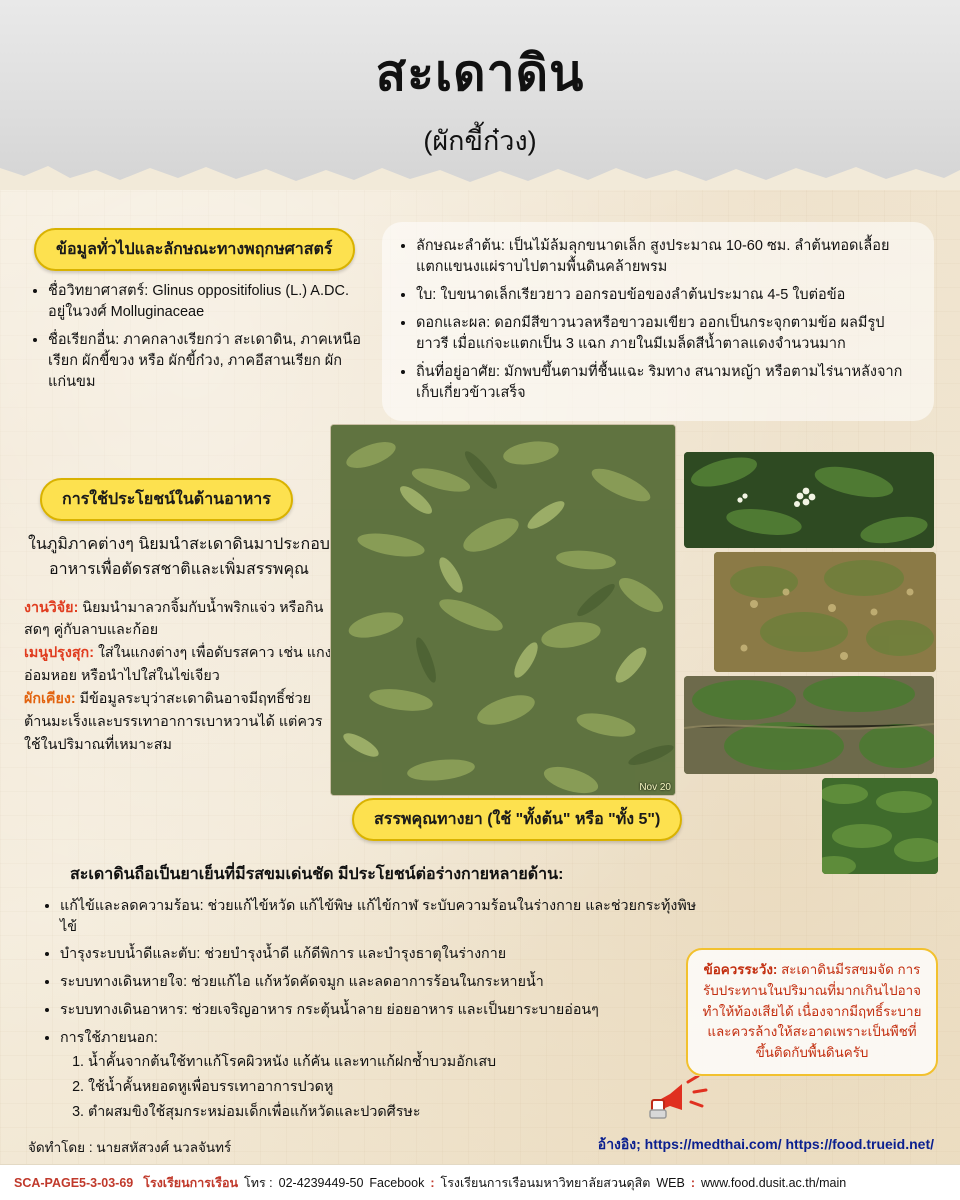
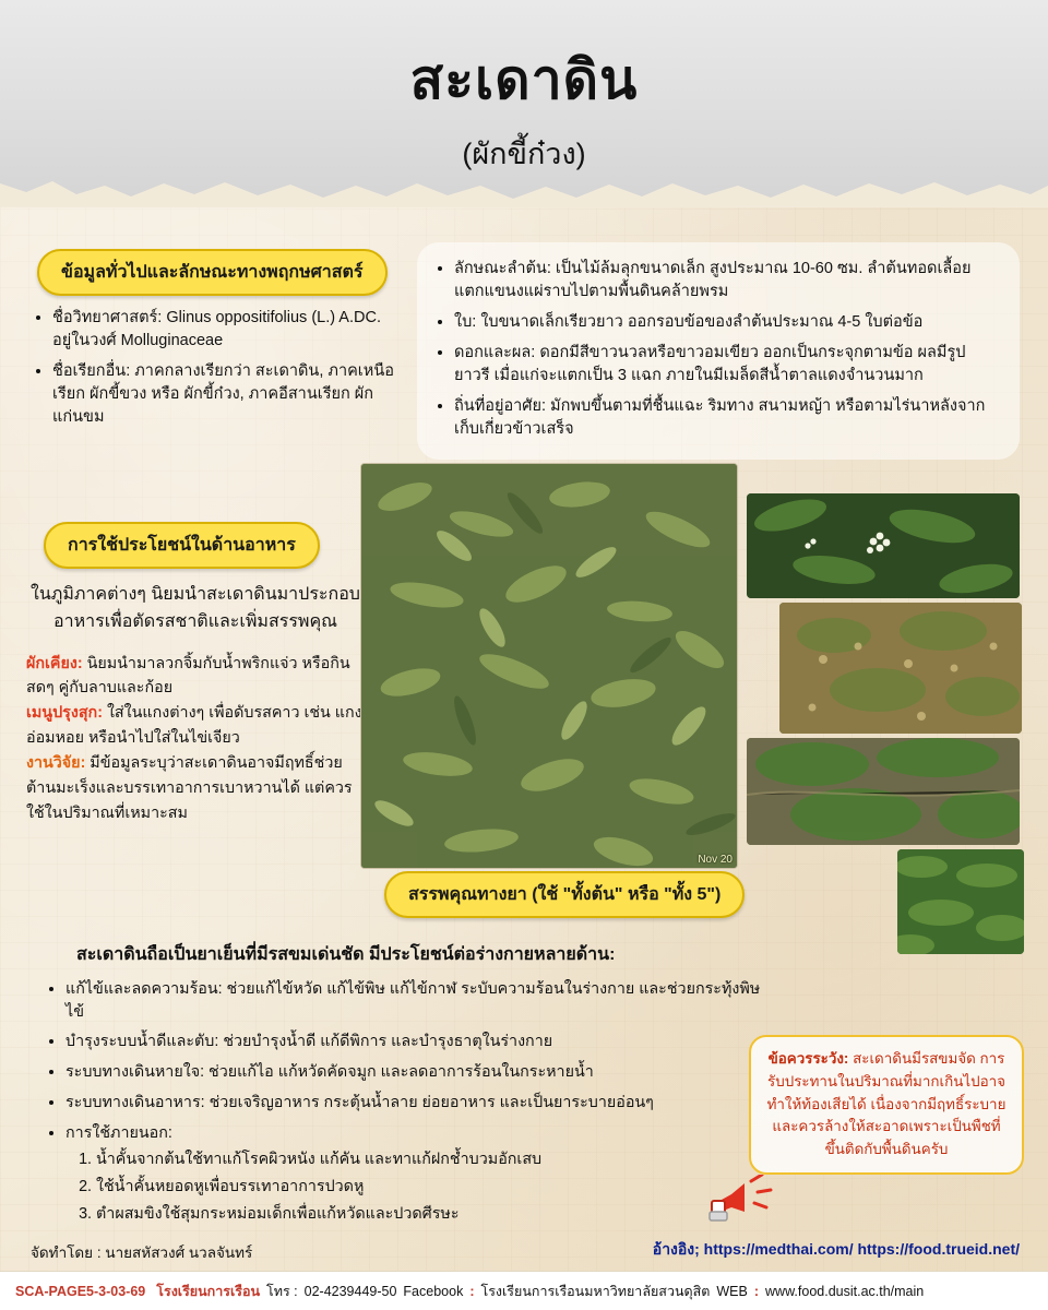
  สะเดาดิน
  (ผักขี้ก๋วง)
  ข้อมูลทั่วไปและลักษณะทางพฤกษศาสตร์
  ชื่อวิทยาศาสตร์: Glinus oppositifolius (L.) A.DC. อยู่ในวงศ์ Molluginaceae
  ชื่อเรียกอื่น: ภาคกลางเรียกว่า สะเดาดิน, ภาคเหนือเรียก ผักขี้ขวง หรือ ผักขี้ก๋วง, ภาคอีสานเรียก ผักแก่นขม
  ลักษณะลำต้น: เป็นไม้ล้มลุกขนาดเล็ก สูงประมาณ 10-60 ซม. ลำต้นทอดเลื้อยแตกแขนงแผ่ราบไปตามพื้นดินคล้ายพรม
  ใบ: ใบขนาดเล็กเรียวยาว ออกรอบข้อของลำต้นประมาณ 4-5 ใบต่อข้อ
  ดอกและผล: ดอกมีสีขาวนวลหรือขาวอมเขียว ออกเป็นกระจุกตามข้อ ผลมีรูปยาวรี เมื่อแก่จะแตกเป็น 3 แฉก ภายในมีเมล็ดสีน้ำตาลแดงจำนวนมาก
  ถิ่นที่อยู่อาศัย: มักพบขึ้นตามที่ชื้นแฉะ ริมทาง สนามหญ้า หรือตามไร่นาหลังจากเก็บเกี่ยวข้าวเสร็จ
  การใช้ประโยชน์ในด้านอาหาร
  ในภูมิภาคต่างๆ นิยมนำสะเดาดินมาประกอบอาหารเพื่อตัดรสชาติและเพิ่มสรรพคุณ
- งานวิจัย: นิยมนำมาลวกจิ้มกับน้ำพริกแจ่ว หรือกินสดๆ คู่กับลาบและก้อย
+ ผักเคียง: นิยมนำมาลวกจิ้มกับน้ำพริกแจ่ว หรือกินสดๆ คู่กับลาบและก้อย
  เมนูปรุงสุก: ใส่ในแกงต่างๆ เพื่อดับรสคาว เช่น แกงอ่อมหอย หรือนำไปใส่ในไข่เจียว
- ผักเคียง: มีข้อมูลระบุว่าสะเดาดินอาจมีฤทธิ์ช่วยต้านมะเร็งและบรรเทาอาการเบาหวานได้ แต่ควรใช้ในปริมาณที่เหมาะสม
+ งานวิจัย: มีข้อมูลระบุว่าสะเดาดินอาจมีฤทธิ์ช่วยต้านมะเร็งและบรรเทาอาการเบาหวานได้ แต่ควรใช้ในปริมาณที่เหมาะสม
  Nov 20
  สรรพคุณทางยา (ใช้ "ทั้งต้น" หรือ "ทั้ง 5")
  สะเดาดินถือเป็นยาเย็นที่มีรสขมเด่นชัด มีประโยชน์ต่อร่างกายหลายด้าน:
  แก้ไข้และลดความร้อน: ช่วยแก้ไข้หวัด แก้ไข้พิษ แก้ไข้กาฬ ระบับความร้อนในร่างกาย และช่วยกระทุ้งพิษไข้
  บำรุงระบบน้ำดีและตับ: ช่วยบำรุงน้ำดี แก้ดีพิการ และบำรุงธาตุในร่างกาย
  ระบบทางเดินหายใจ: ช่วยแก้ไอ แก้หวัดคัดจมูก และลดอาการร้อนในกระหายน้ำ
  ระบบทางเดินอาหาร: ช่วยเจริญอาหาร กระตุ้นน้ำลาย ย่อยอาหาร และเป็นยาระบายอ่อนๆ
  การใช้ภายนอก:
  น้ำคั้นจากต้นใช้ทาแก้โรคผิวหนัง แก้คัน และทาแก้ฝกช้ำบวมอักเสบ
  ใช้น้ำคั้นหยอดหูเพื่อบรรเทาอาการปวดหู
  ตำผสมขิงใช้สุมกระหม่อมเด็กเพื่อแก้หวัดและปวดศีรษะ
  ข้อควรระวัง: สะเดาดินมีรสขมจัด การรับประทานในปริมาณที่มากเกินไปอาจทำให้ท้องเสียได้ เนื่องจากมีฤทธิ์ระบาย และควรล้างให้สะอาดเพราะเป็นพืชที่ขึ้นติดกับพื้นดินครับ
  จัดทำโดย : นายสหัสวงศ์ นวลจันทร์
  อ้างอิง; https://medthai.com/ https://food.trueid.net/
  SCA-PAGE5-3-03-69
  โรงเรียนการเรือน
  โทร :
  02-4239449-50
  Facebook
  :
  โรงเรียนการเรือนมหาวิทยาลัยสวนดุสิต
  WEB
  :
  www.food.dusit.ac.th/main
